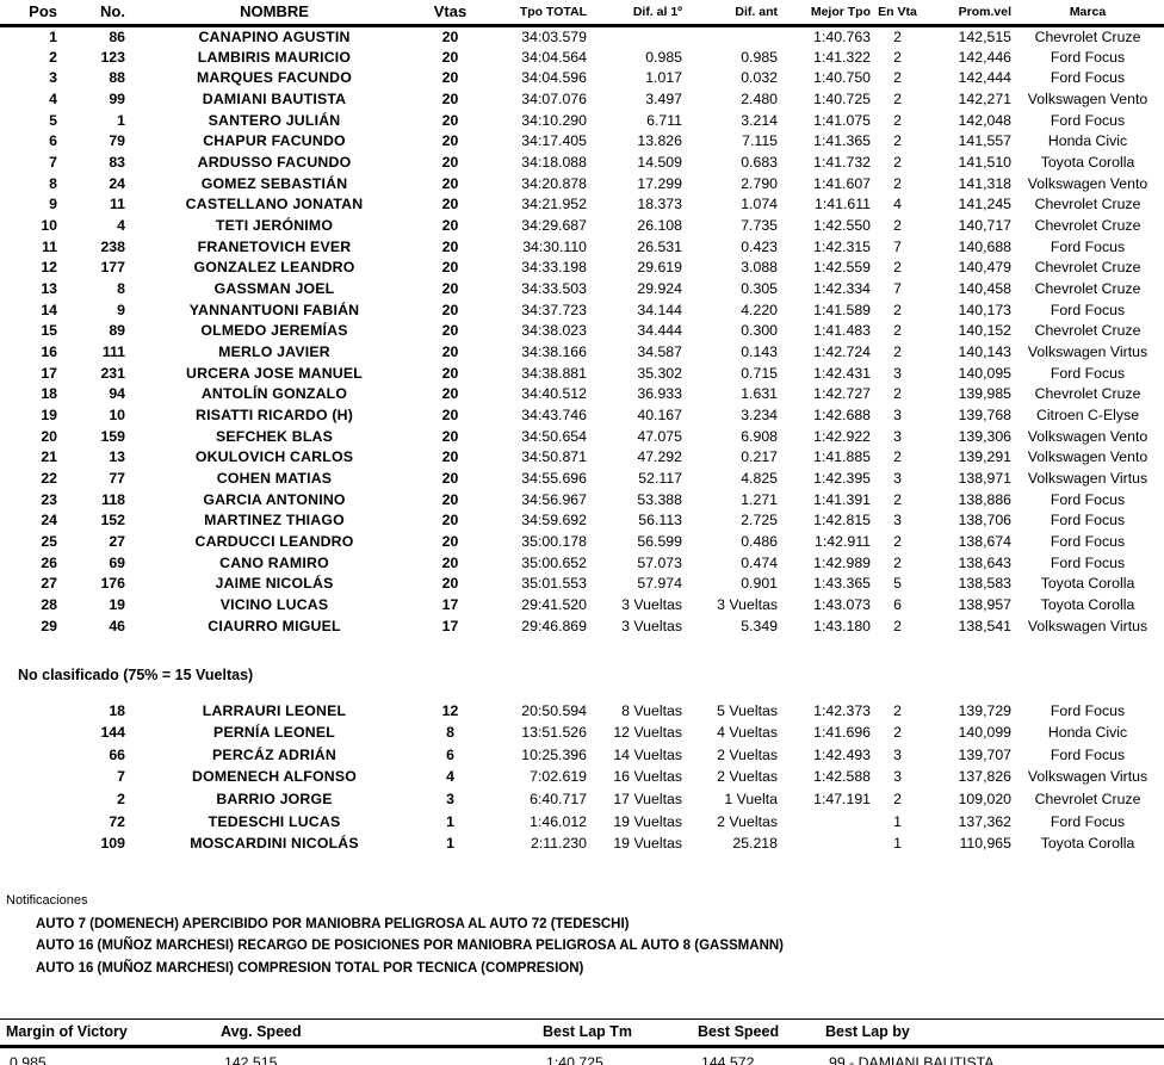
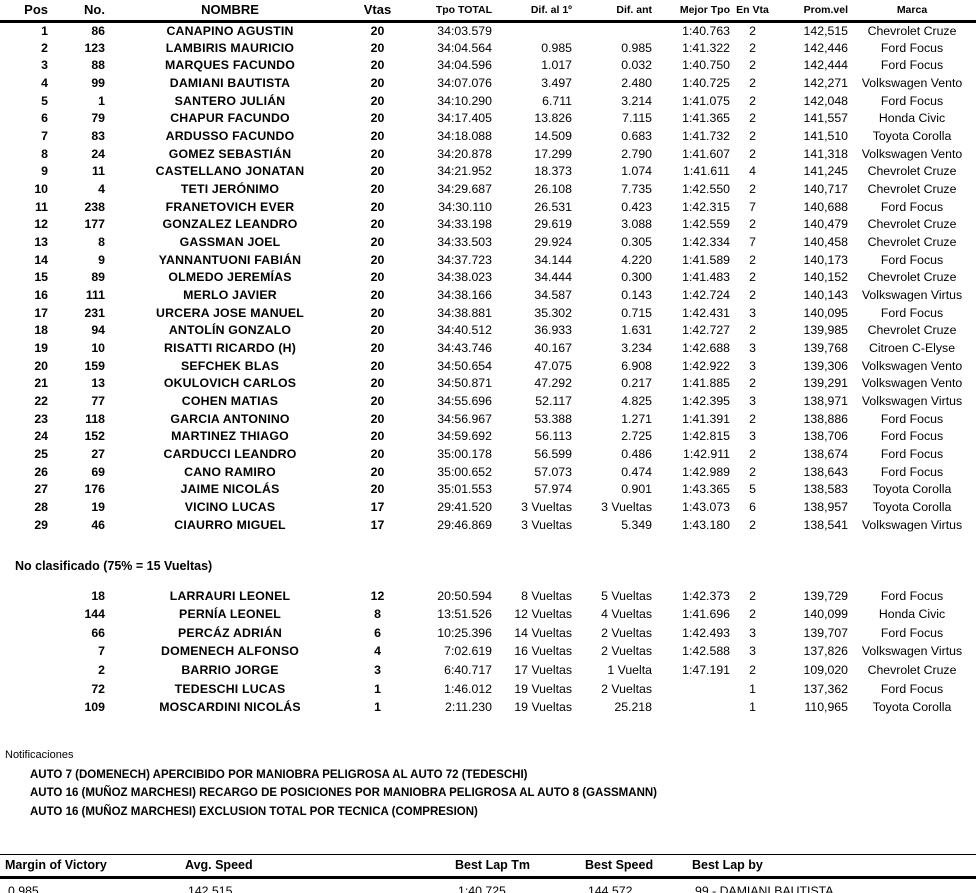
  Pos	No.	NOMBRE	Vtas	Tpo TOTAL	Dif. al 1º	Dif. ant	Mejor Tpo	En Vta	Prom.vel	Marca
  1	86	CANAPINO AGUSTIN	20	34:03.579			1:40.763	2	142,515	Chevrolet Cruze
  2	123	LAMBIRIS MAURICIO	20	34:04.564	0.985	0.985	1:41.322	2	142,446	Ford Focus
  3	88	MARQUES FACUNDO	20	34:04.596	1.017	0.032	1:40.750	2	142,444	Ford Focus
  4	99	DAMIANI BAUTISTA	20	34:07.076	3.497	2.480	1:40.725	2	142,271	Volkswagen Vento
  5	1	SANTERO JULIÁN	20	34:10.290	6.711	3.214	1:41.075	2	142,048	Ford Focus
  6	79	CHAPUR FACUNDO	20	34:17.405	13.826	7.115	1:41.365	2	141,557	Honda Civic
  7	83	ARDUSSO FACUNDO	20	34:18.088	14.509	0.683	1:41.732	2	141,510	Toyota Corolla
  8	24	GOMEZ SEBASTIÁN	20	34:20.878	17.299	2.790	1:41.607	2	141,318	Volkswagen Vento
  9	11	CASTELLANO JONATAN	20	34:21.952	18.373	1.074	1:41.611	4	141,245	Chevrolet Cruze
  10	4	TETI JERÓNIMO	20	34:29.687	26.108	7.735	1:42.550	2	140,717	Chevrolet Cruze
  11	238	FRANETOVICH EVER	20	34:30.110	26.531	0.423	1:42.315	7	140,688	Ford Focus
  12	177	GONZALEZ LEANDRO	20	34:33.198	29.619	3.088	1:42.559	2	140,479	Chevrolet Cruze
  13	8	GASSMAN JOEL	20	34:33.503	29.924	0.305	1:42.334	7	140,458	Chevrolet Cruze
  14	9	YANNANTUONI FABIÁN	20	34:37.723	34.144	4.220	1:41.589	2	140,173	Ford Focus
  15	89	OLMEDO JEREMÍAS	20	34:38.023	34.444	0.300	1:41.483	2	140,152	Chevrolet Cruze
  16	111	MERLO JAVIER	20	34:38.166	34.587	0.143	1:42.724	2	140,143	Volkswagen Virtus
  17	231	URCERA JOSE MANUEL	20	34:38.881	35.302	0.715	1:42.431	3	140,095	Ford Focus
  18	94	ANTOLÍN GONZALO	20	34:40.512	36.933	1.631	1:42.727	2	139,985	Chevrolet Cruze
  19	10	RISATTI RICARDO (H)	20	34:43.746	40.167	3.234	1:42.688	3	139,768	Citroen C-Elyse
  20	159	SEFCHEK BLAS	20	34:50.654	47.075	6.908	1:42.922	3	139,306	Volkswagen Vento
  21	13	OKULOVICH CARLOS	20	34:50.871	47.292	0.217	1:41.885	2	139,291	Volkswagen Vento
  22	77	COHEN MATIAS	20	34:55.696	52.117	4.825	1:42.395	3	138,971	Volkswagen Virtus
  23	118	GARCIA ANTONINO	20	34:56.967	53.388	1.271	1:41.391	2	138,886	Ford Focus
  24	152	MARTINEZ THIAGO	20	34:59.692	56.113	2.725	1:42.815	3	138,706	Ford Focus
  25	27	CARDUCCI LEANDRO	20	35:00.178	56.599	0.486	1:42.911	2	138,674	Ford Focus
  26	69	CANO RAMIRO	20	35:00.652	57.073	0.474	1:42.989	2	138,643	Ford Focus
  27	176	JAIME NICOLÁS	20	35:01.553	57.974	0.901	1:43.365	5	138,583	Toyota Corolla
  28	19	VICINO LUCAS	17	29:41.520	3 Vueltas	3 Vueltas	1:43.073	6	138,957	Toyota Corolla
  29	46	CIAURRO MIGUEL	17	29:46.869	3 Vueltas	5.349	1:43.180	2	138,541	Volkswagen Virtus
  No clasificado (75% = 15 Vueltas)
  	18	LARRAURI LEONEL	12	20:50.594	8 Vueltas	5 Vueltas	1:42.373	2	139,729	Ford Focus
  	144	PERNÍA LEONEL	8	13:51.526	12 Vueltas	4 Vueltas	1:41.696	2	140,099	Honda Civic
  	66	PERCÁZ ADRIÁN	6	10:25.396	14 Vueltas	2 Vueltas	1:42.493	3	139,707	Ford Focus
  	7	DOMENECH ALFONSO	4	7:02.619	16 Vueltas	2 Vueltas	1:42.588	3	137,826	Volkswagen Virtus
  	2	BARRIO JORGE	3	6:40.717	17 Vueltas	1 Vuelta	1:47.191	2	109,020	Chevrolet Cruze
  	72	TEDESCHI LUCAS	1	1:46.012	19 Vueltas	2 Vueltas		1	137,362	Ford Focus
  	109	MOSCARDINI NICOLÁS	1	2:11.230	19 Vueltas	25.218		1	110,965	Toyota Corolla
  Notificaciones
  AUTO 7 (DOMENECH) APERCIBIDO POR MANIOBRA PELIGROSA AL AUTO 72 (TEDESCHI)
  AUTO 16 (MUÑOZ MARCHESI) RECARGO DE POSICIONES POR MANIOBRA PELIGROSA AL AUTO 8 (GASSMANN)
- AUTO 16 (MUÑOZ MARCHESI) COMPRESION TOTAL POR TECNICA (COMPRESION)
+ AUTO 16 (MUÑOZ MARCHESI) EXCLUSION TOTAL POR TECNICA (COMPRESION)
  Margin of Victory	Avg. Speed	Best Lap Tm	Best Speed	Best Lap by
  0.985	142,515	1:40.725	144,572	99 - DAMIANI BAUTISTA
